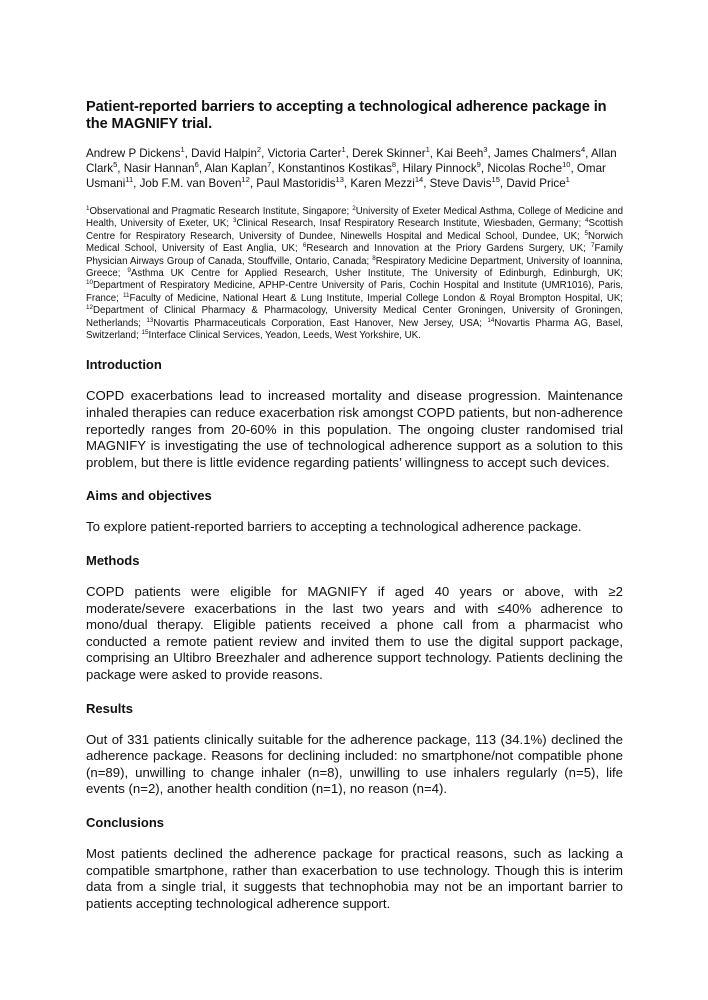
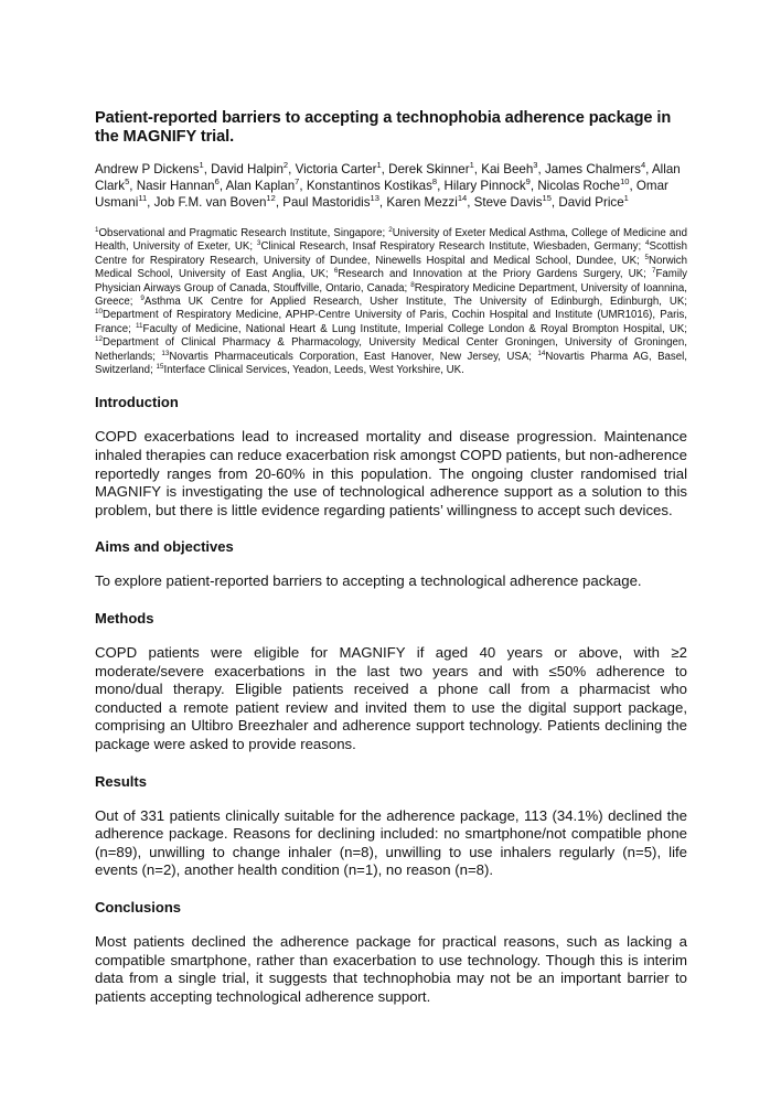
- Patient-reported barriers to accepting a technological adherence package in the MAGNIFY trial.
+ Patient-reported barriers to accepting a technophobia adherence package in the MAGNIFY trial.
  Andrew P Dickens1, David Halpin2, Victoria Carter1, Derek Skinner1, Kai Beeh3, James Chalmers4, Allan Clark5, Nasir Hannan6, Alan Kaplan7, Konstantinos Kostikas8, Hilary Pinnock9, Nicolas Roche10, Omar Usmani11, Job F.M. van Boven12, Paul Mastoridis13, Karen Mezzi14, Steve Davis15, David Price1
  Observational and Pragmatic Research Institute, Singapore; University of Exeter Medical Asthma, College of Medicine and Health, University of Exeter, UK; Clinical Research, Insaf Respiratory Research Institute, Wiesbaden, Germany; Scottish Centre for Respiratory Research, University of Dundee, Ninewells Hospital and Medical School, Dundee, UK; Norwich Medical School, University of East Anglia, UK; Research and Innovation at the Priory Gardens Surgery, UK; Family Physician Airways Group of Canada, Stouffville, Ontario, Canada; Respiratory Medicine Department, University of Ioannina, Greece; Asthma UK Centre for Applied Research, Usher Institute, The University of Edinburgh, Edinburgh, UK;Department of Respiratory Medicine, APHP-Centre University of Paris, Cochin Hospital and Institute (UMR1016), Paris, France; Faculty of Medicine, National Heart & Lung Institute, Imperial College London & Royal Brompton Hospital, UK;Department of Clinical Pharmacy & Pharmacology, University Medical Center Groningen, University of Groningen, Netherlands; Novartis Pharmaceuticals Corporation, East Hanover, New Jersey, USA; Novartis Pharma AG, Basel, Switzerland; Interface Clinical Services, Yeadon, Leeds, West Yorkshire, UK.
  Introduction
  COPD exacerbations lead to increased mortality and disease progression. Maintenance inhaled therapies can reduce exacerbation risk amongst COPD patients, but non-adherence reportedly ranges from 20-60% in this population. The ongoing cluster randomised trial MAGNIFY is investigating the use of technological adherence support as a solution to this problem, but there is little evidence regarding patients’ willingness to accept such devices.
  Aims and objectives
  To explore patient-reported barriers to accepting a technological adherence package.
  Methods
- COPD patients were eligible for MAGNIFY if aged 40 years or above, with ≥2 moderate/severe exacerbations in the last two years and with ≤40% adherence to mono/dual therapy. Eligible patients received a phone call from a pharmacist who conducted a remote patient review and invited them to use the digital support package, comprising an Ultibro Breezhaler and adherence support technology. Patients declining the package were asked to provide reasons.
+ COPD patients were eligible for MAGNIFY if aged 40 years or above, with ≥2 moderate/severe exacerbations in the last two years and with ≤50% adherence to mono/dual therapy. Eligible patients received a phone call from a pharmacist who conducted a remote patient review and invited them to use the digital support package, comprising an Ultibro Breezhaler and adherence support technology. Patients declining the package were asked to provide reasons.
  Results
- Out of 331 patients clinically suitable for the adherence package, 113 (34.1%) declined the adherence package. Reasons for declining included: no smartphone/not compatible phone (n=89), unwilling to change inhaler (n=8), unwilling to use inhalers regularly (n=5), life events (n=2), another health condition (n=1), no reason (n=4).
+ Out of 331 patients clinically suitable for the adherence package, 113 (34.1%) declined the adherence package. Reasons for declining included: no smartphone/not compatible phone (n=89), unwilling to change inhaler (n=8), unwilling to use inhalers regularly (n=5), life events (n=2), another health condition (n=1), no reason (n=8).
  Conclusions
  Most patients declined the adherence package for practical reasons, such as lacking a compatible smartphone, rather than exacerbation to use technology. Though this is interim data from a single trial, it suggests that technophobia may not be an important barrier to patients accepting technological adherence support.
